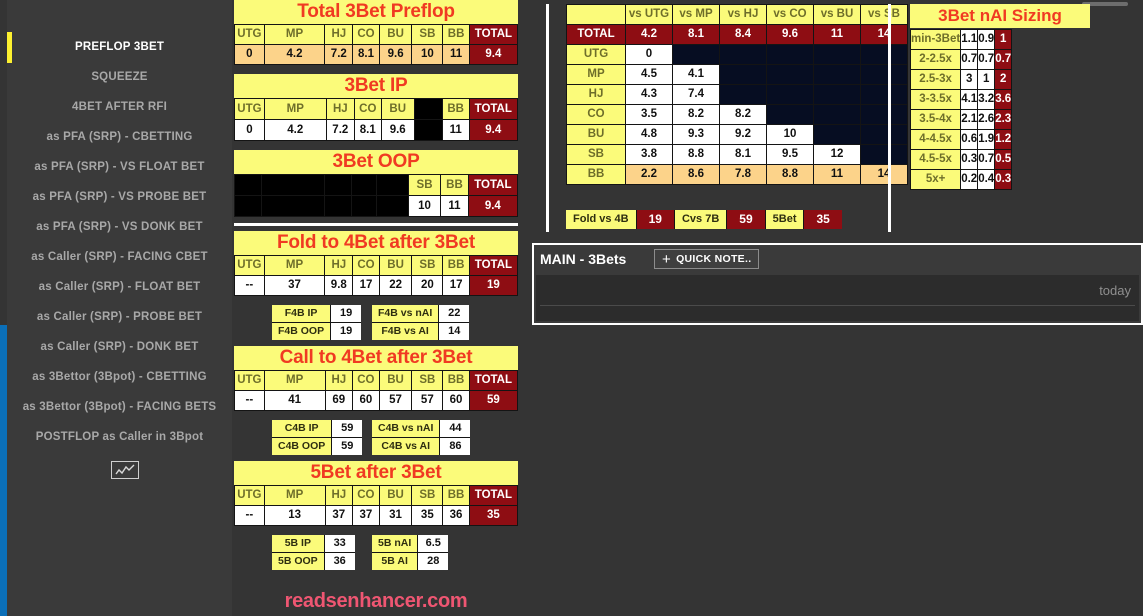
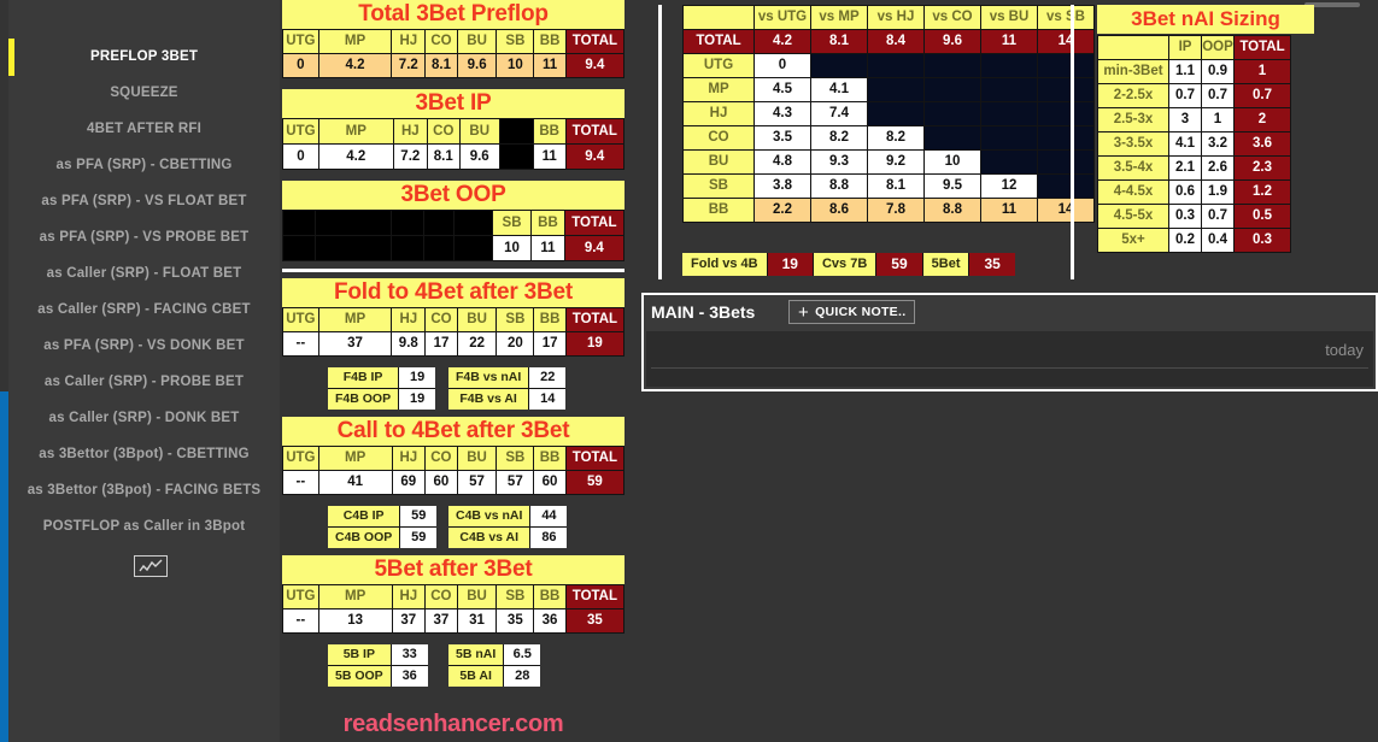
  PREFLOP 3BET
  SQUEEZE
  4BET AFTER RFI
  as PFA (SRP) - CBETTING
  as PFA (SRP) - VS FLOAT BET
  as PFA (SRP) - VS PROBE BET
- as PFA (SRP) - VS DONK BET
+ as Caller (SRP) - FLOAT BET
  as Caller (SRP) - FACING CBET
- as Caller (SRP) - FLOAT BET
+ as PFA (SRP) - VS DONK BET
  as Caller (SRP) - PROBE BET
  as Caller (SRP) - DONK BET
  as 3Bettor (3Bpot) - CBETTING
  as 3Bettor (3Bpot) - FACING BETS
  POSTFLOP as Caller in 3Bpot
  Total 3Bet Preflop
  UTG	MP	HJ	CO	BU	SB	BB	TOTAL
  0	4.2	7.2	8.1	9.6	10	11	9.4
  3Bet IP
  UTG	MP	HJ	CO	BU		BB	TOTAL
  0	4.2	7.2	8.1	9.6		11	9.4
  3Bet OOP
  					SB	BB	TOTAL
  					10	11	9.4
  Fold to 4Bet after 3Bet
  UTG	MP	HJ	CO	BU	SB	BB	TOTAL
  --	37	9.8	17	22	20	17	19
  F4B IP
  19
  F4B OOP
  19
  F4B vs nAI
  22
  F4B vs AI
  14
  Call to 4Bet after 3Bet
  UTG	MP	HJ	CO	BU	SB	BB	TOTAL
  --	41	69	60	57	57	60	59
  C4B IP
  59
  C4B OOP
  59
  C4B vs nAI
  44
  C4B vs AI
  86
  5Bet after 3Bet
  UTG	MP	HJ	CO	BU	SB	BB	TOTAL
  --	13	37	37	31	35	36	35
  5B IP
  33
  5B OOP
  36
  5B nAI
  6.5
  5B AI
  28
  readsenhancer.com
  	vs UTG	vs MP	vs HJ	vs CO	vs BU	vsB
  TOTAL	4.2	8.1	8.4	9.6	11	1
  UTG	0
  MP	4.5	4.1
  HJ	4.3	7.4
  CO	3.5	8.2	8.2
  BU	4.8	9.3	9.2	10
  SB	3.8	8.8	8.1	9.5	12
  BB	2.2	8.6	7.8	8.8	11	1
  Fold vs 4B
  19
  Cvs 7B
  59
  5Bet
  35
  3Bet nAI Sizing
+ 	IP	OOP	TOTAL
  min-3Bet	1.1	0.9	1
  2-2.5x	0.7	0.7	0.7
  2.5-3x	3	1	2
  3-3.5x	4.1	3.2	3.6
  3.5-4x	2.1	2.6	2.3
  4-4.5x	0.6	1.9	1.2
  4.5-5x	0.3	0.7	0.5
  5x+	0.2	0.4	0.3
  MAIN - 3Bets
  +
  QUICK NOTE..
  today
